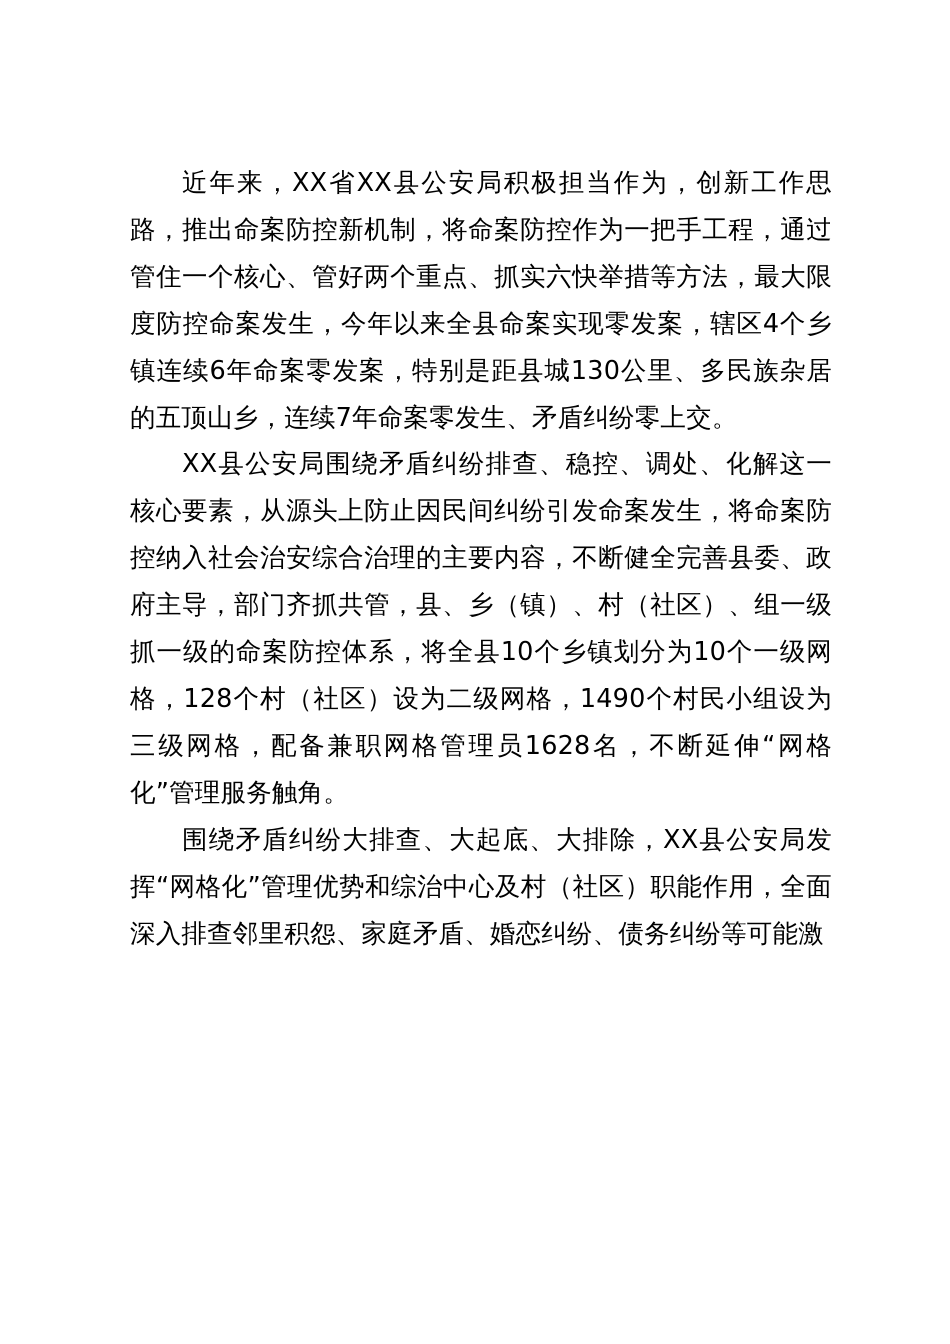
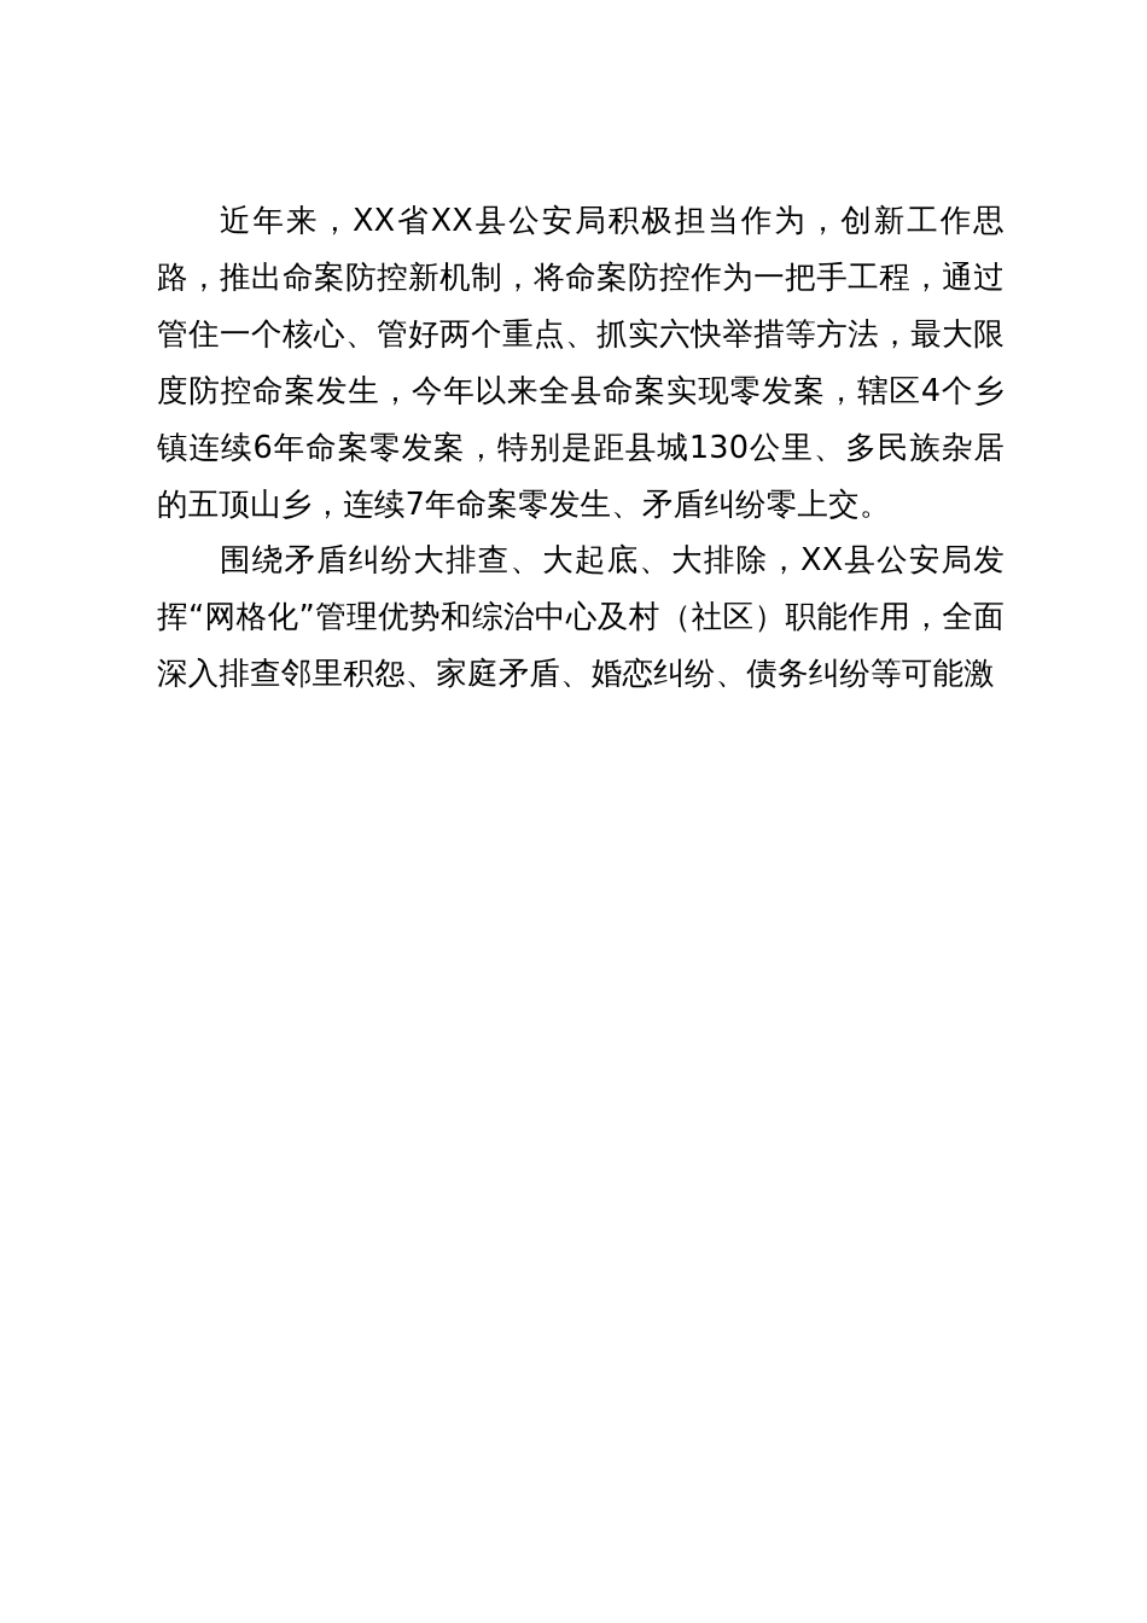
  近年来，XX省XX县公安局积极担当作为，创新工作思路，推出命案防控新机制，将命案防控作为一把手工程，通过管住一个核心、管好两个重点、抓实六快举措等方法，最大限度防控命案发生，今年以来全县命案实现零发案，辖区4个乡镇连续6年命案零发案，特别是距县城130公里、多民族杂居的五顶山乡，连续7年命案零发生、矛盾纠纷零上交。
- XX县公安局围绕矛盾纠纷排查、稳控、调处、化解这一核心要素，从源头上防止因民间纠纷引发命案发生，将命案防控纳入社会治安综合治理的主要内容，不断健全完善县委、政府主导，部门齐抓共管，县、乡（镇）、村（社区）、组一级抓一级的命案防控体系，将全县10个乡镇划分为10个一级网格，128个村（社区）设为二级网格，1490个村民小组设为三级网格，配备兼职网格管理员1628名，不断延伸“网格化”管理服务触角。
  围绕矛盾纠纷大排查、大起底、大排除，XX县公安局发挥“网格化”管理优势和综治中心及村（社区）职能作用，全面深入排查邻里积怨、家庭矛盾、婚恋纠纷、债务纠纷等可能激
